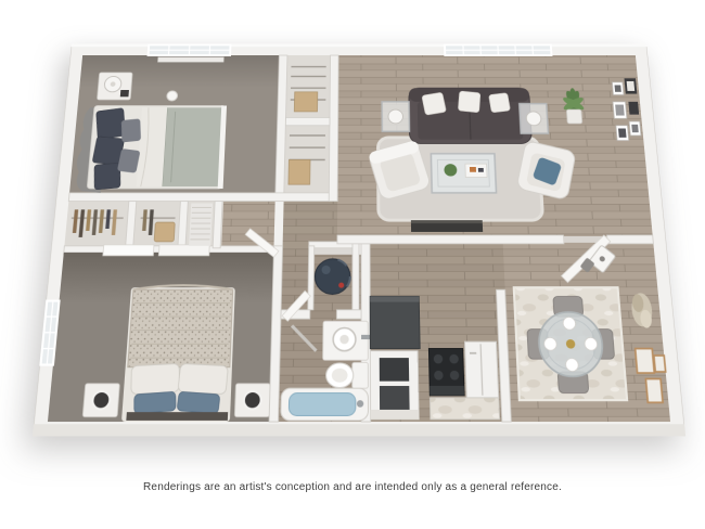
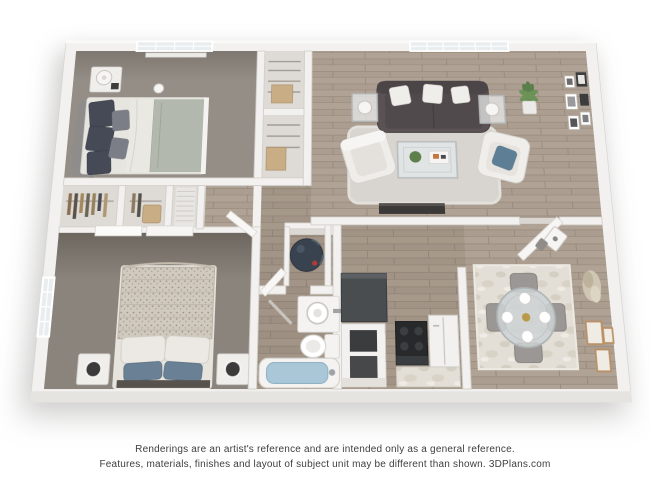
- Renderings are an artist's conception and are intended only as a general reference.
+ Renderings are an artist's reference and are intended only as a general reference.
+ Features, materials, finishes and layout of subject unit may be different than shown. 3DPlans.com
